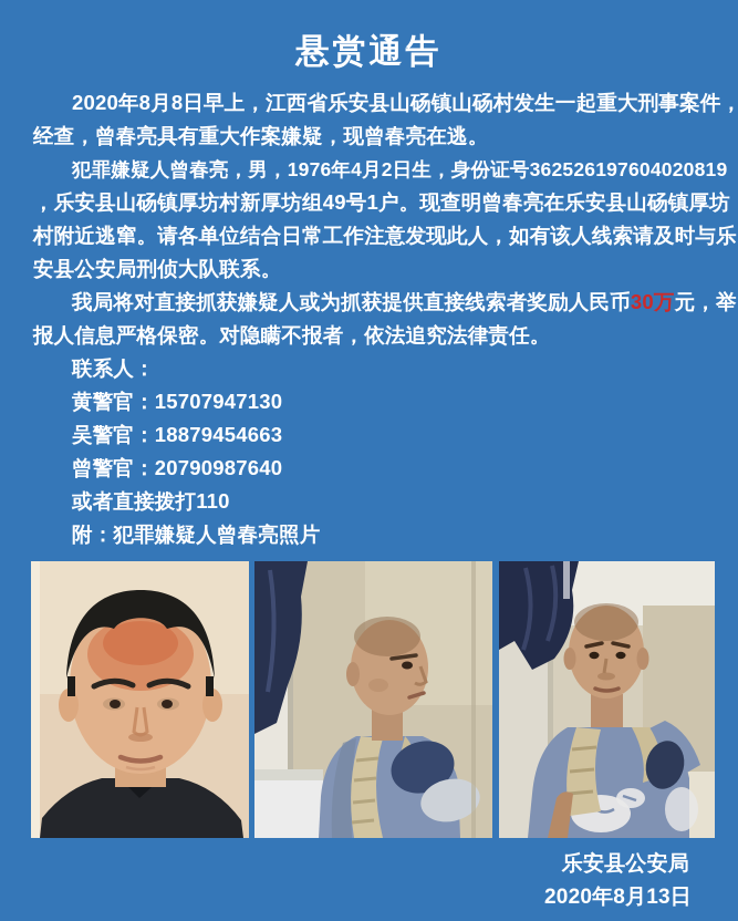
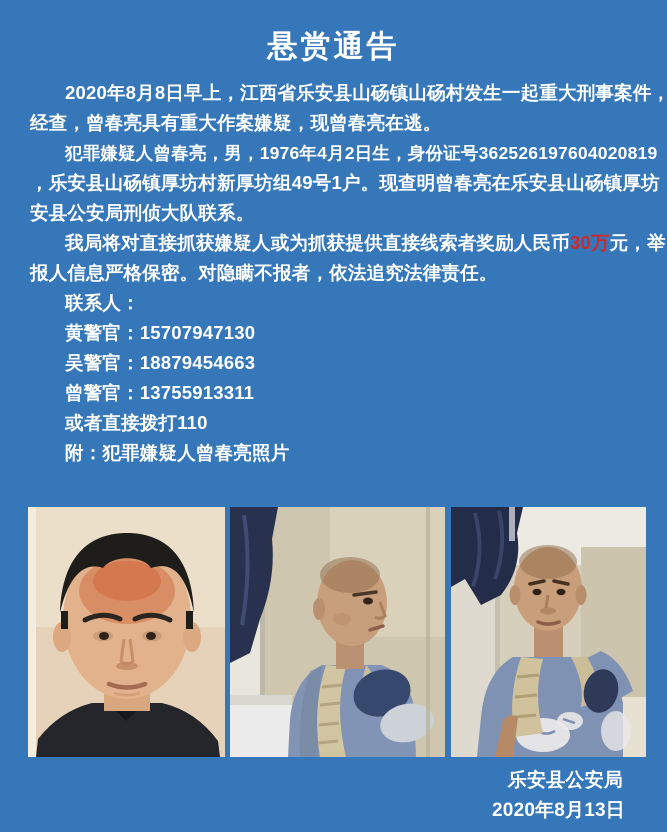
  悬赏通告
  2020年8月8日早上，江西省乐安县山砀镇山砀村发生一起重大刑事案件，
  经查，曾春亮具有重大作案嫌疑，现曾春亮在逃。
  犯罪嫌疑人曾春亮，男，1976年4月2日生，身份证号362526197604020819
  ，乐安县山砀镇厚坊村新厚坊组49号1户。现查明曾春亮在乐安县山砀镇厚坊
- 村附近逃窜。请各单位结合日常工作注意发现此人，如有该人线索请及时与乐
  安县公安局刑侦大队联系。
  我局将对直接抓获嫌疑人或为抓获提供直接线索者奖励人民币30万元，举
  报人信息严格保密。对隐瞒不报者，依法追究法律责任。
  联系人：
  黄警官：15707947130
  吴警官：18879454663
- 曾警官：20790987640
+ 曾警官：13755913311
  或者直接拨打110
  附：犯罪嫌疑人曾春亮照片
  乐安县公安局
  2020年8月13日
